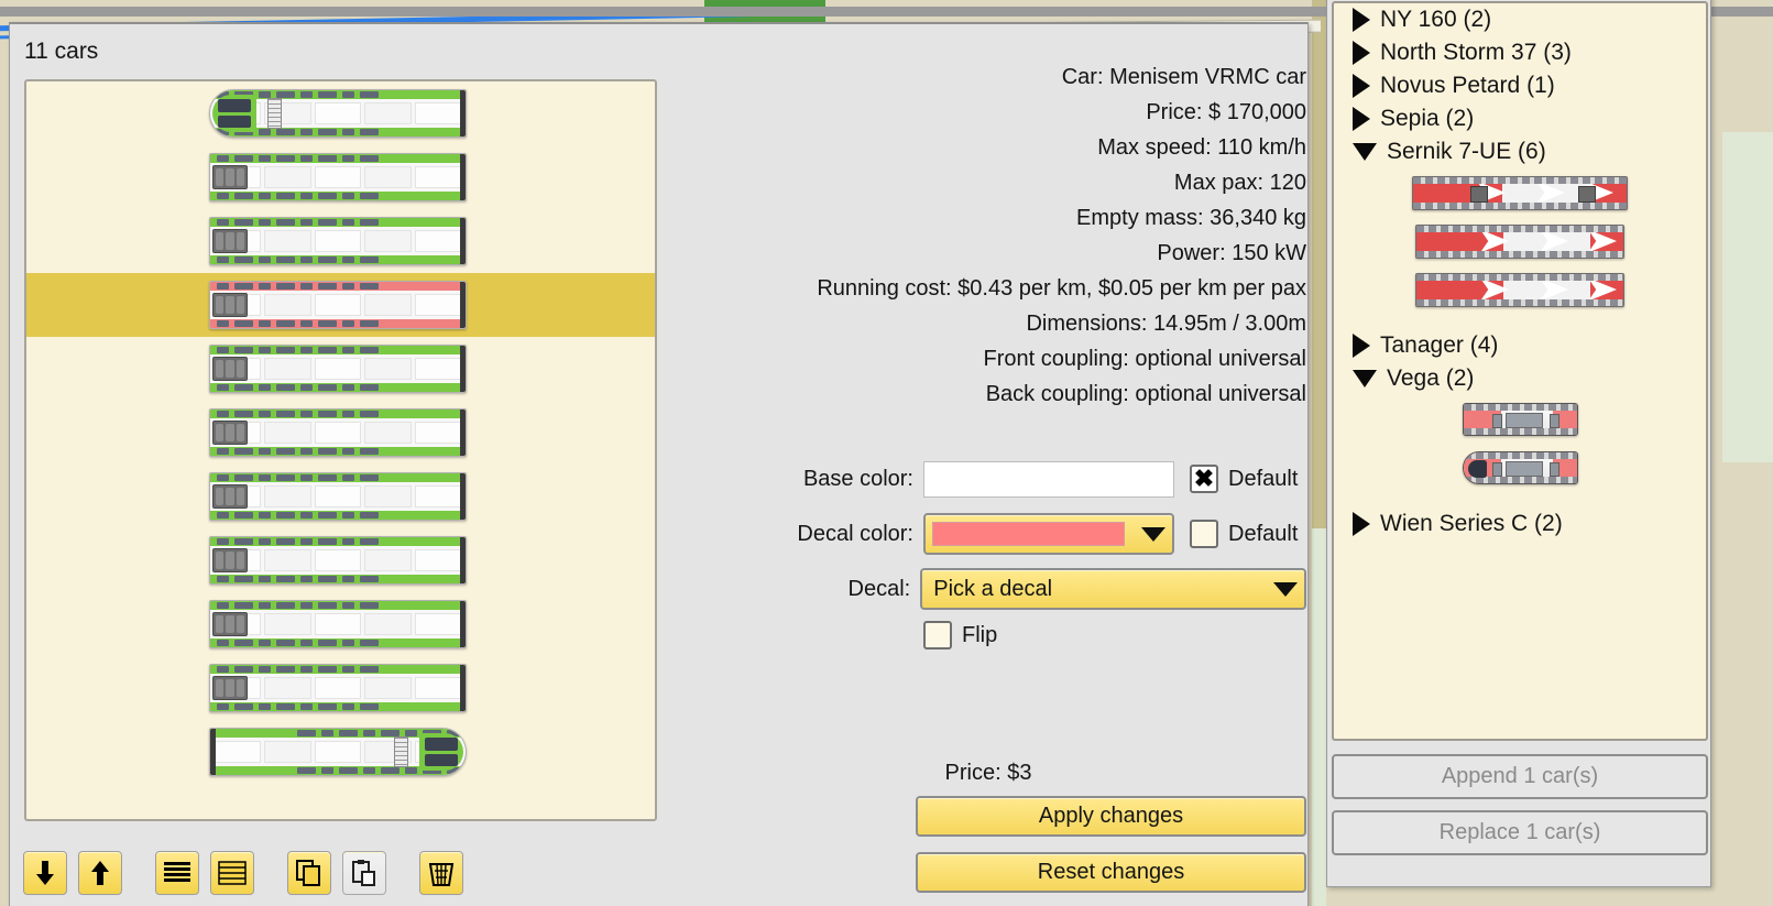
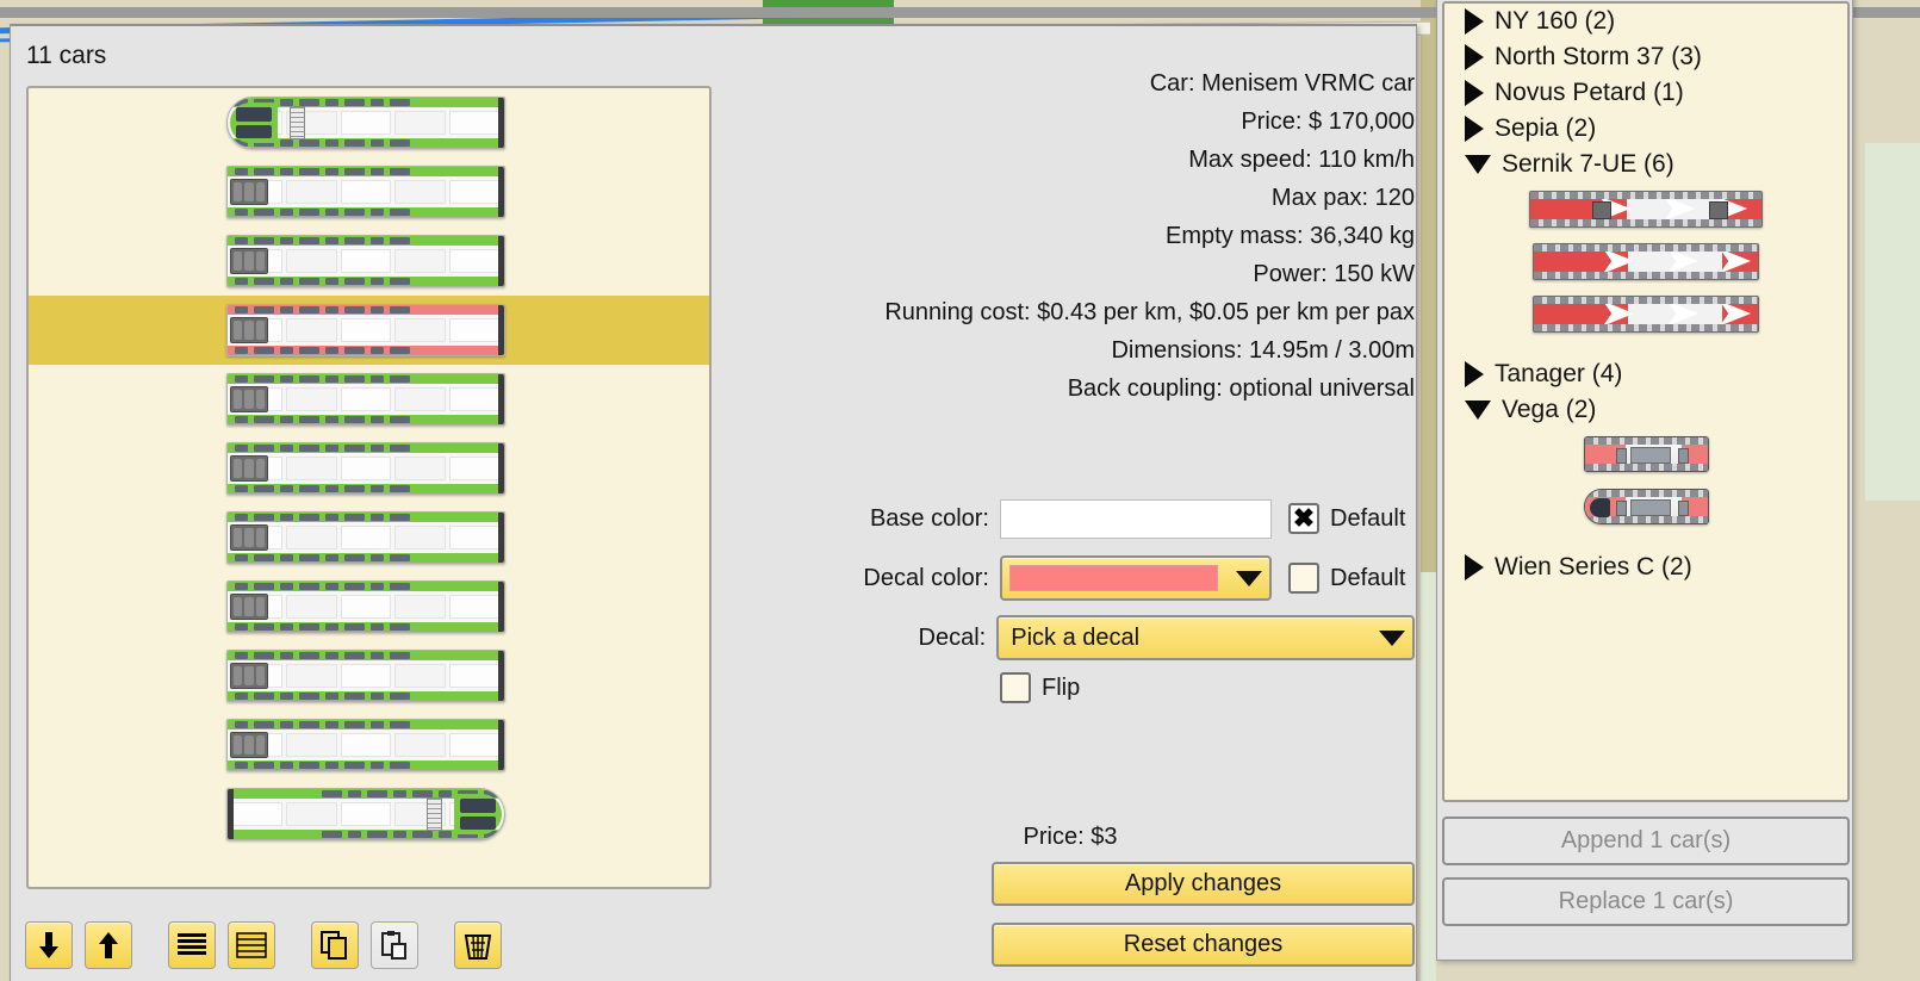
  11 cars
  Car: Menisem VRMC car
  Price: $ 170,000
  Max speed: 110 km/h
  Max pax: 120
  Empty mass: 36,340 kg
  Power: 150 kW
  Running cost: $0.43 per km, $0.05 per km per pax
  Dimensions: 14.95m / 3.00m
- Front coupling: optional universal
  Back coupling: optional universal
  Base color:
  ✖
  Default
  Decal color:
  Default
  Decal:
  Pick a decal
  Flip
  Price: $3
  Apply changes
  Reset changes
  NY 160 (2)
  North Storm 37 (3)
  Novus Petard (1)
  Sepia (2)
  Sernik 7-UE (6)
  Tanager (4)
  Vega (2)
  Wien Series C (2)
  Append 1 car(s)
  Replace 1 car(s)
